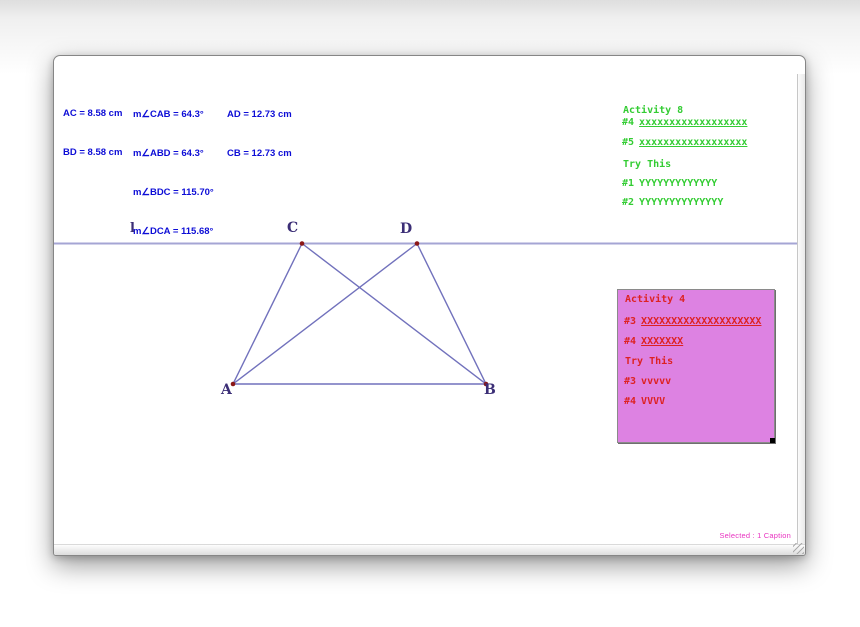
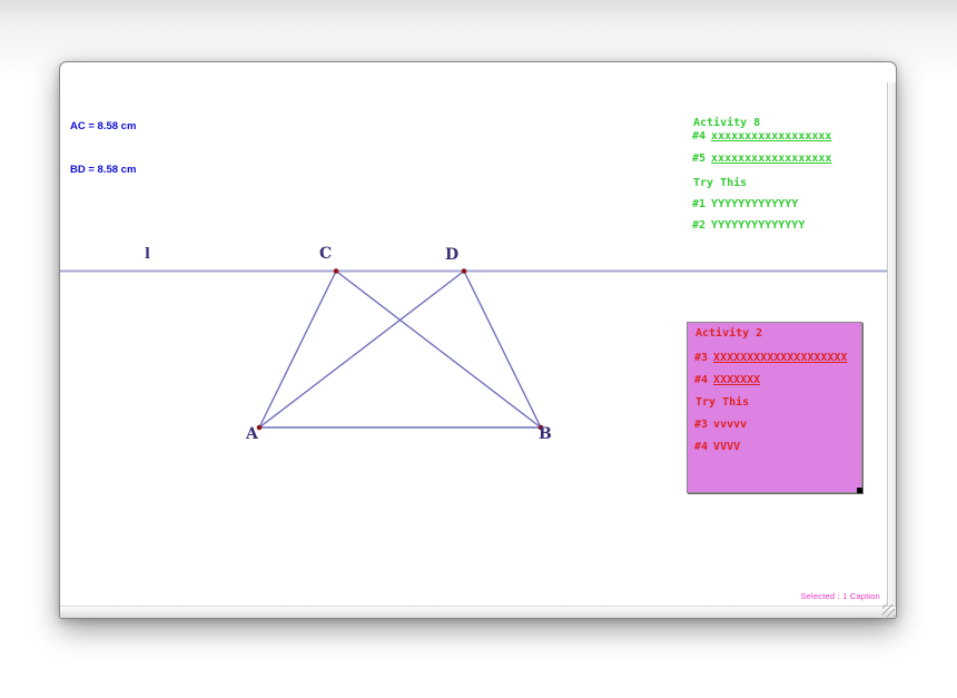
  AC = 8.58 cm
  BD = 8.58 cm
- m∠CAB = 64.3°
- m∠ABD = 64.3°
- m∠BDC = 115.70°
- m∠DCA = 115.68°
- AD = 12.73 cm
- CB = 12.73 cm
  Activity 8
  #4 xxxxxxxxxxxxxxxxxx
  #5 xxxxxxxxxxxxxxxxxx
  Try This
  #1 YYYYYYYYYYYYY
  #2 YYYYYYYYYYYYYY
  l
  C
  D
  A
  B
- Activity 4
+ Activity 2
  #3 XXXXXXXXXXXXXXXXXXXX
  #4 XXXXXXX
  Try This
  #3 vvvvv
  #4 VVVV
  Selected : 1 Caption
